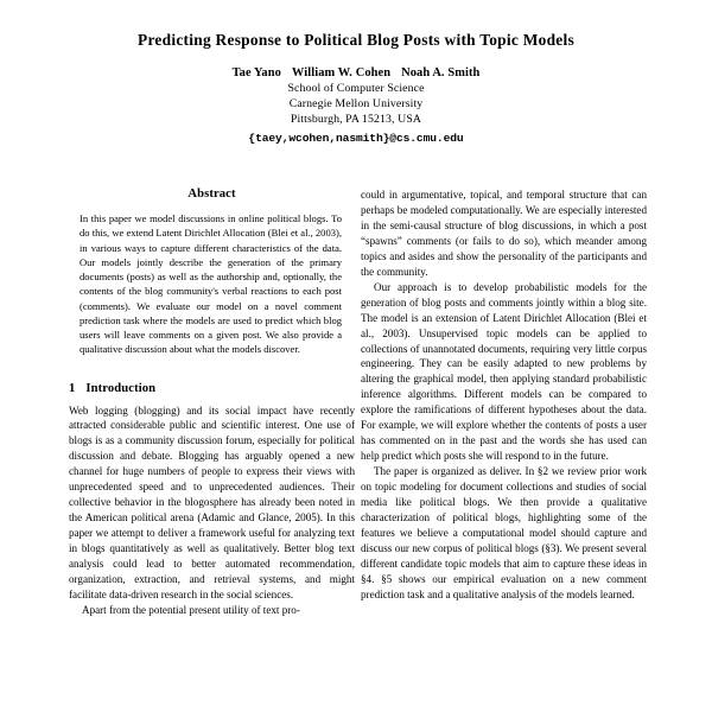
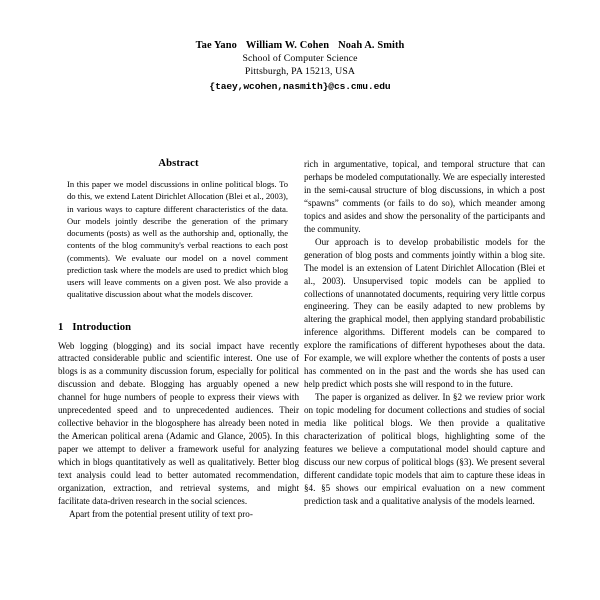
- Predicting Response to Political Blog Posts with Topic Models
  Tae Yano William W. Cohen Noah A. Smith
  School of Computer Science
- Carnegie Mellon University
  Pittsburgh, PA 15213, USA
  {taey,wcohen,nasmith}@cs.cmu.edu
  Abstract
  In this paper we model discussions in online political blogs. To do this, we extend Latent Dirichlet Allocation (Blei et al., 2003), in various ways to capture different characteristics of the data. Our models jointly describe the generation of the primary documents (posts) as well as the authorship and, optionally, the contents of the blog community's verbal reactions to each post (comments). We evaluate our model on a novel comment prediction task where the models are used to predict which blog users will leave comments on a given post. We also provide a qualitative discussion about what the models discover.
  1 Introduction
- Web logging (blogging) and its social impact have recently attracted considerable public and scientific interest. One use of blogs is as a community discussion forum, especially for political discussion and debate. Blogging has arguably opened a new channel for huge numbers of people to express their views with unprecedented speed and to unprecedented audiences. Their collective behavior in the blogosphere has already been noted in the American political arena (Adamic and Glance, 2005). In this paper we attempt to deliver a framework useful for analyzing text in blogs quantitatively as well as qualitatively. Better blog text analysis could lead to better automated recommendation, organization, extraction, and retrieval systems, and might facilitate data-driven research in the social sciences.
+ Web logging (blogging) and its social impact have recently attracted considerable public and scientific interest. One use of blogs is as a community discussion forum, especially for political discussion and debate. Blogging has arguably opened a new channel for huge numbers of people to express their views with unprecedented speed and to unprecedented audiences. Their collective behavior in the blogosphere has already been noted in the American political arena (Adamic and Glance, 2005). In this paper we attempt to deliver a framework useful for analyzing which in blogs quantitatively as well as qualitatively. Better blog text analysis could lead to better automated recommendation, organization, extraction, and retrieval systems, and might facilitate data-driven research in the social sciences.
  Apart from the potential present utility of text pro-
- could in argumentative, topical, and temporal structure that can perhaps be modeled computationally. We are especially interested in the semi-causal structure of blog discussions, in which a post “spawns” comments (or fails to do so), which meander among topics and asides and show the personality of the participants and the community.
+ rich in argumentative, topical, and temporal structure that can perhaps be modeled computationally. We are especially interested in the semi-causal structure of blog discussions, in which a post “spawns” comments (or fails to do so), which meander among topics and asides and show the personality of the participants and the community.
  Our approach is to develop probabilistic models for the generation of blog posts and comments jointly within a blog site. The model is an extension of Latent Dirichlet Allocation (Blei et al., 2003). Unsupervised topic models can be applied to collections of unannotated documents, requiring very little corpus engineering. They can be easily adapted to new problems by altering the graphical model, then applying standard probabilistic inference algorithms. Different models can be compared to explore the ramifications of different hypotheses about the data. For example, we will explore whether the contents of posts a user has commented on in the past and the words she has used can help predict which posts she will respond to in the future.
  The paper is organized as deliver. In §2 we review prior work on topic modeling for document collections and studies of social media like political blogs. We then provide a qualitative characterization of political blogs, highlighting some of the features we believe a computational model should capture and discuss our new corpus of political blogs (§3). We present several different candidate topic models that aim to capture these ideas in §4. §5 shows our empirical evaluation on a new comment prediction task and a qualitative analysis of the models learned.
